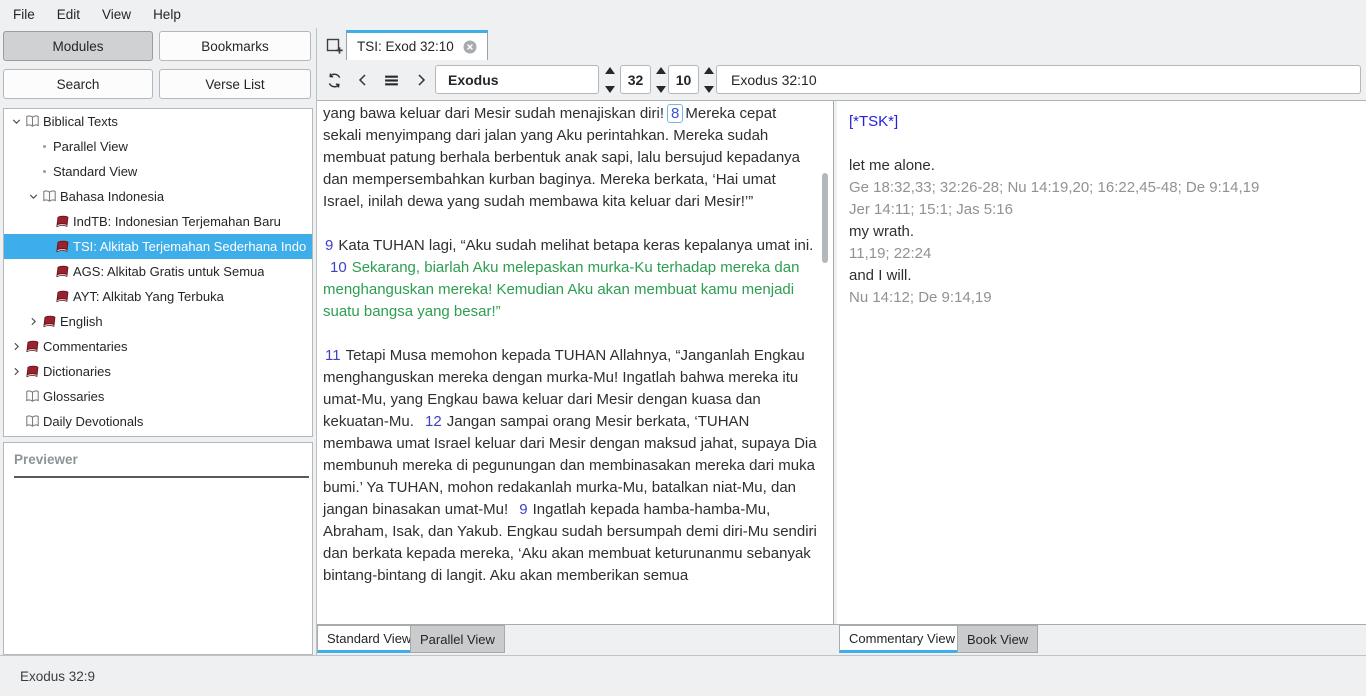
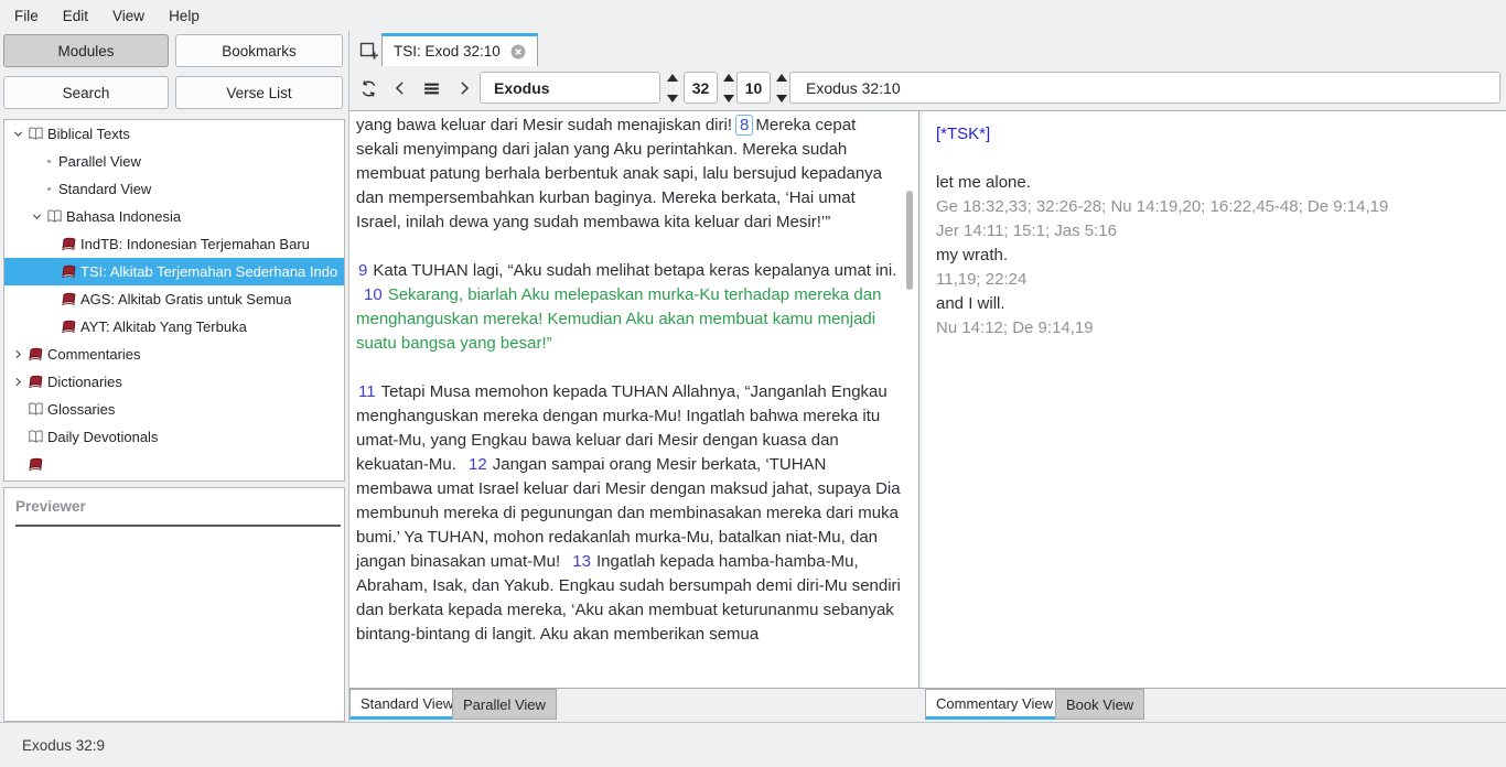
  File
  Edit
  View
  Help
  Modules
  Bookmarks
  Search
  Verse List
  Biblical Texts
  Parallel View
  Standard View
  Bahasa Indonesia
  IndTB: Indonesian Terjemahan Baru
  TSI: Alkitab Terjemahan Sederhana Indo
  AGS: Alkitab Gratis untuk Semua
  AYT: Alkitab Yang Terbuka
- English
  Commentaries
  Dictionaries
  Glossaries
  Daily Devotionals
  Previewer
  TSI: Exod 32:10
  Exodus
  32
  10
  Exodus 32:10
  yang bawa keluar dari Mesir sudah menajiskan diri! 8 Mereka cepat sekali menyimpang dari jalan yang Aku perintahkan. Mereka sudah membuat patung berhala berbentuk anak sapi, lalu bersujud kepadanya dan mempersembahkan kurban baginya. Mereka berkata, ‘Hai umat Israel, inilah dewa yang sudah membawa kita keluar dari Mesir!’”
  9 Kata TUHAN lagi, “Aku sudah melihat betapa keras kepalanya umat ini. 10 Sekarang, biarlah Aku melepaskan murka-Ku terhadap mereka dan menghanguskan mereka! Kemudian Aku akan membuat kamu menjadi suatu bangsa yang besar!”
- 11 Tetapi Musa memohon kepada TUHAN Allahnya, “Janganlah Engkau menghanguskan mereka dengan murka-Mu! Ingatlah bahwa mereka itu umat-Mu, yang Engkau bawa keluar dari Mesir dengan kuasa dan kekuatan-Mu. 12 Jangan sampai orang Mesir berkata, ‘TUHAN membawa umat Israel keluar dari Mesir dengan maksud jahat, supaya Dia membunuh mereka di pegunungan dan membinasakan mereka dari muka bumi.’ Ya TUHAN, mohon redakanlah murka-Mu, batalkan niat-Mu, dan jangan binasakan umat-Mu! 9 Ingatlah kepada hamba-hamba-Mu, Abraham, Isak, dan Yakub. Engkau sudah bersumpah demi diri-Mu sendiri dan berkata kepada mereka, ‘Aku akan membuat keturunanmu sebanyak bintang-bintang di langit. Aku akan memberikan semua
+ 11 Tetapi Musa memohon kepada TUHAN Allahnya, “Janganlah Engkau menghanguskan mereka dengan murka-Mu! Ingatlah bahwa mereka itu umat-Mu, yang Engkau bawa keluar dari Mesir dengan kuasa dan kekuatan-Mu. 12 Jangan sampai orang Mesir berkata, ‘TUHAN membawa umat Israel keluar dari Mesir dengan maksud jahat, supaya Dia membunuh mereka di pegunungan dan membinasakan mereka dari muka bumi.’ Ya TUHAN, mohon redakanlah murka-Mu, batalkan niat-Mu, dan jangan binasakan umat-Mu! 13 Ingatlah kepada hamba-hamba-Mu, Abraham, Isak, dan Yakub. Engkau sudah bersumpah demi diri-Mu sendiri dan berkata kepada mereka, ‘Aku akan membuat keturunanmu sebanyak bintang-bintang di langit. Aku akan memberikan semua
  [*TSK*]
  let me alone.
  Ge 18:32,33; 32:26-28; Nu 14:19,20; 16:22,45-48; De 9:14,19
  Jer 14:11; 15:1; Jas 5:16
  my wrath.
  11,19; 22:24
  and I will.
  Nu 14:12; De 9:14,19
  Standard View
  Parallel View
  Commentary View
  Book View
  Exodus 32:9
